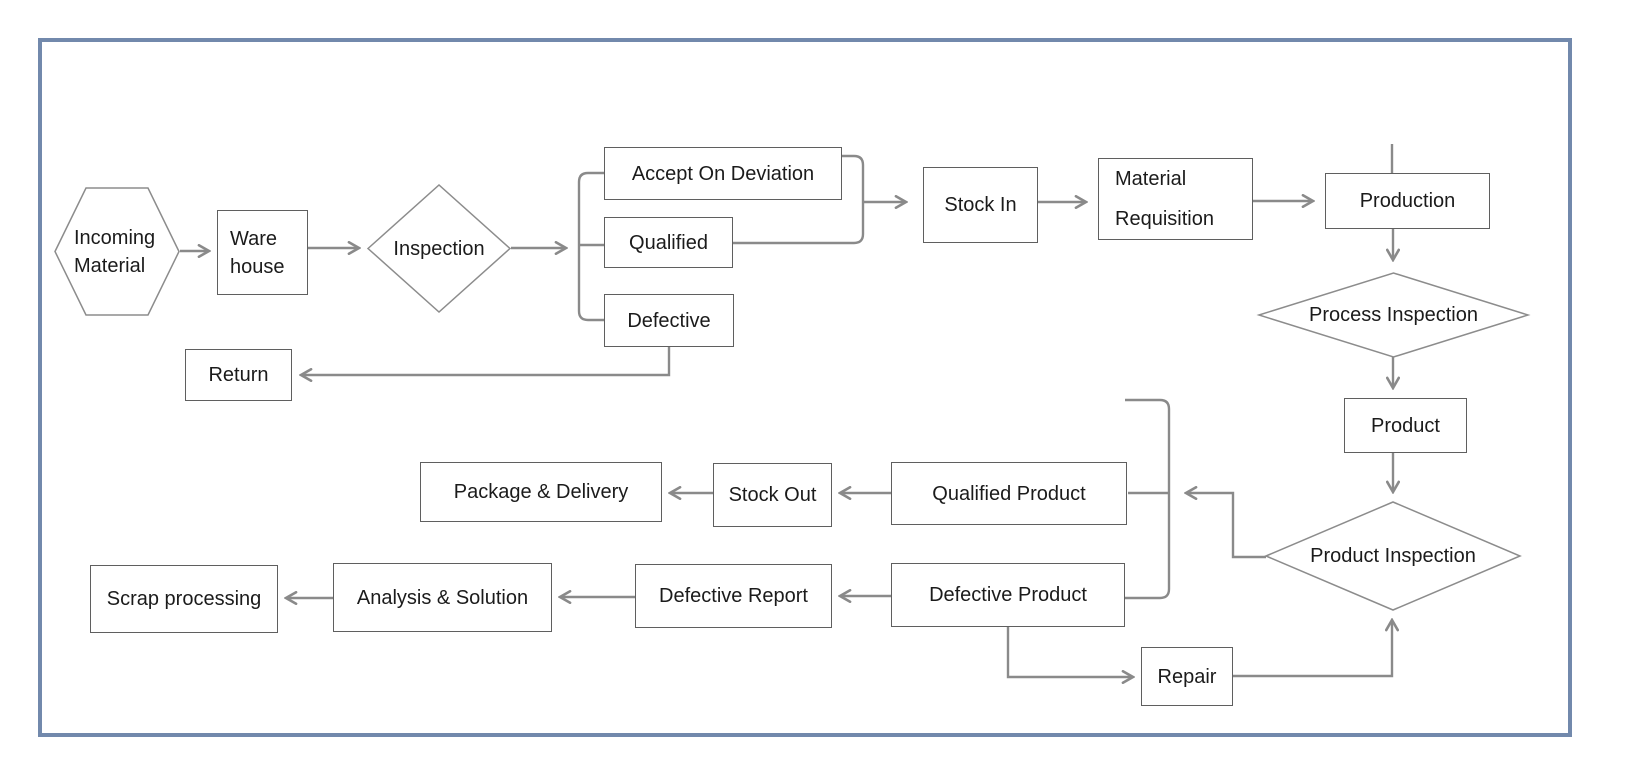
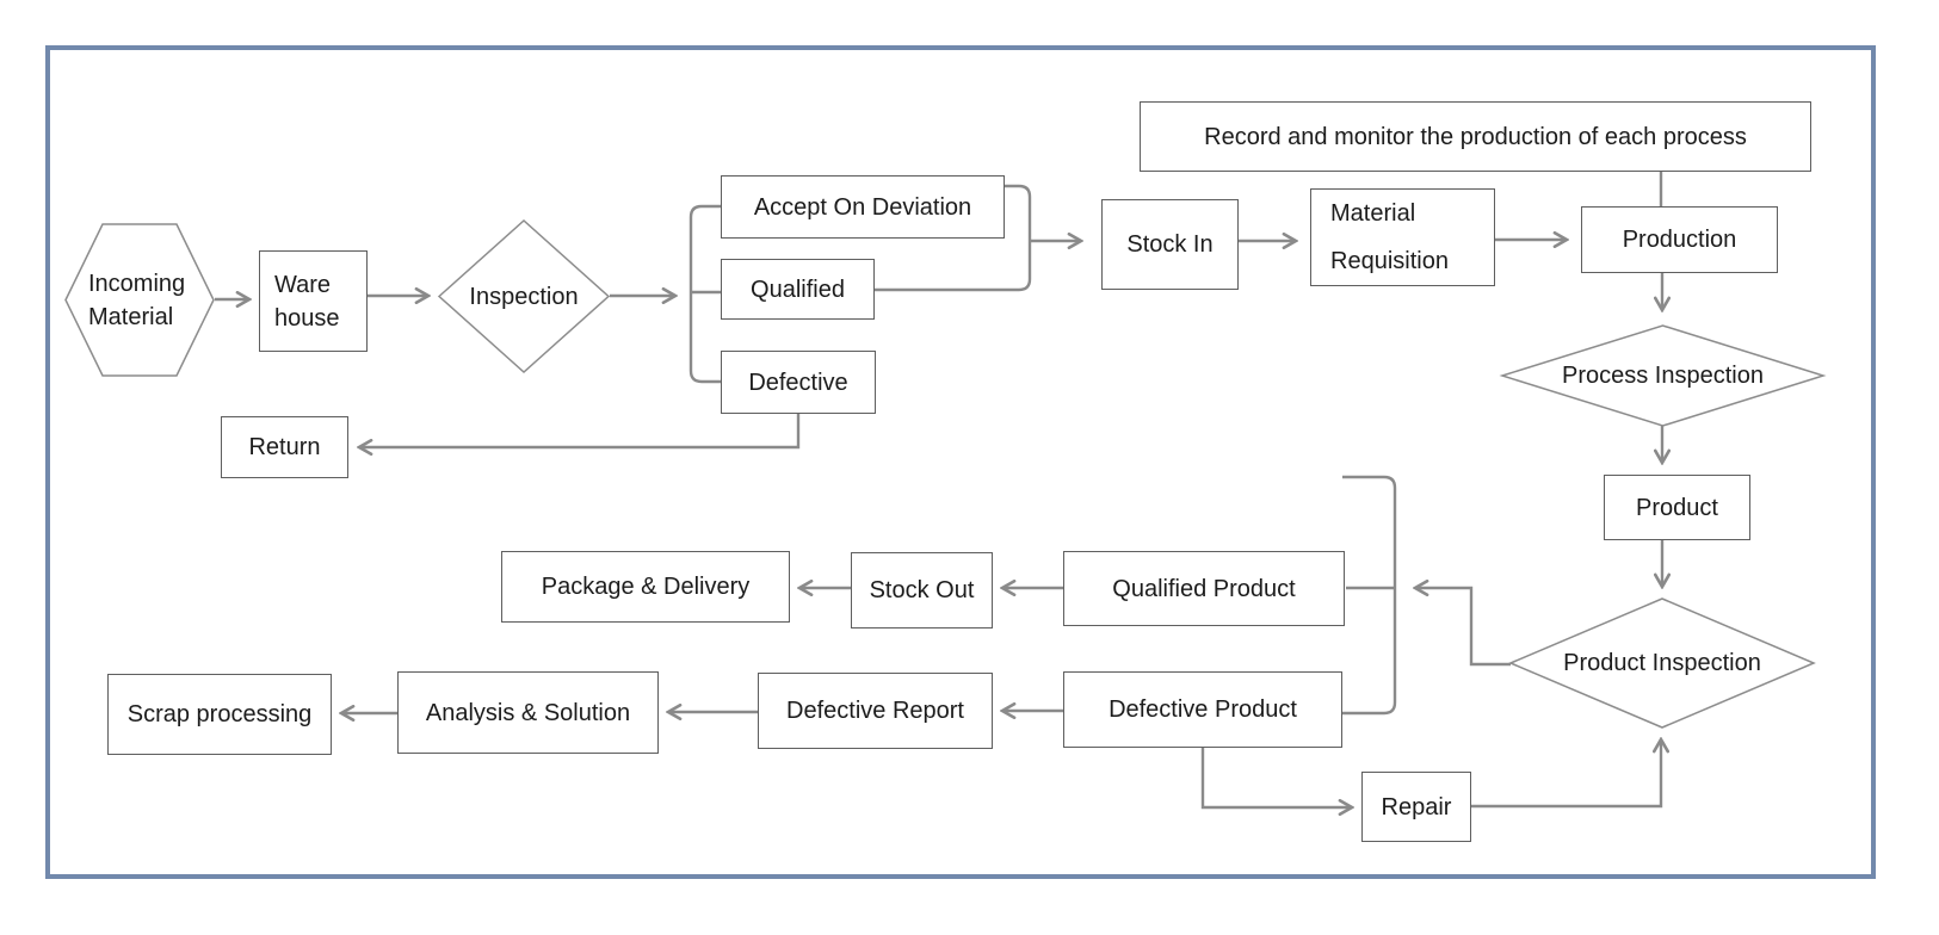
  Incoming Material
  Inspection
  Process Inspection
  Product Inspection
  Ware house
  Accept On Deviation
  Qualified
  Defective
  Return
  Stock In
  Material Requisition
+ Record and monitor the production of each process
  Production
  Product
  Qualified Product
  Defective Product
  Stock Out
  Package & Delivery
  Defective Report
  Analysis & Solution
  Scrap processing
  Repair
